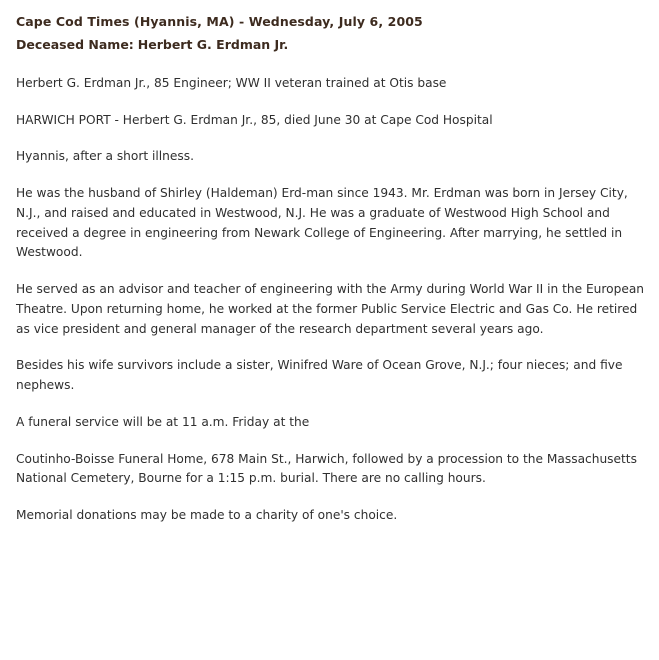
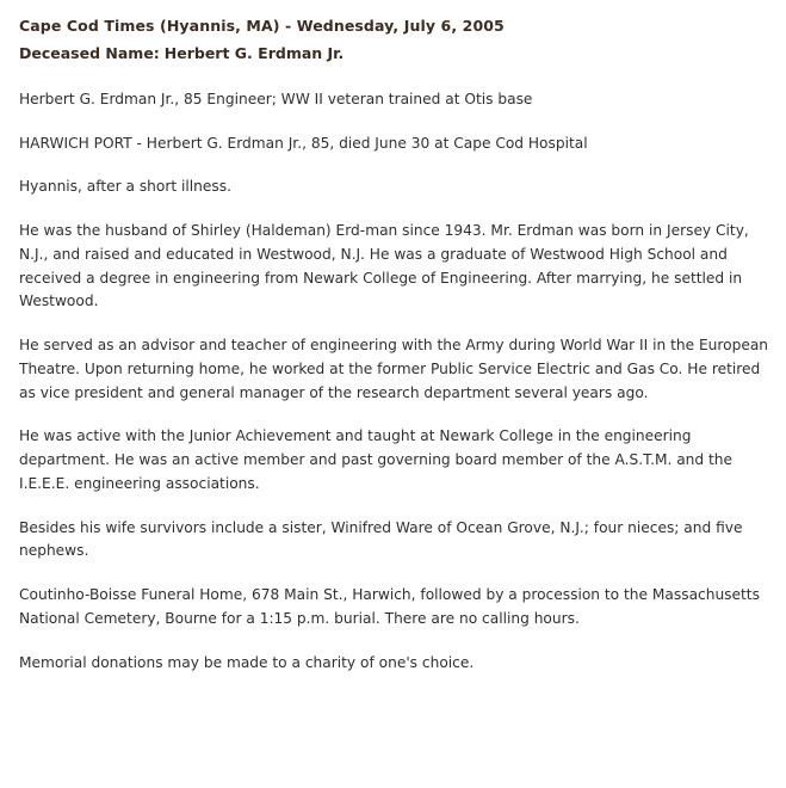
  Cape Cod Times (Hyannis, MA) - Wednesday, July 6, 2005
  Deceased Name: Herbert G. Erdman Jr.
  Herbert G. Erdman Jr., 85 Engineer; WW II veteran trained at Otis base
  HARWICH PORT - Herbert G. Erdman Jr., 85, died June 30 at Cape Cod Hospital
  Hyannis, after a short illness.
  He was the husband of Shirley (Haldeman) Erd-man since 1943. Mr. Erdman was born in Jersey City, N.J., and raised and educated in Westwood, N.J. He was a graduate of Westwood High School and received a degree in engineering from Newark College of Engineering. After marrying, he settled in Westwood.
  He served as an advisor and teacher of engineering with the Army during World War II in the European Theatre. Upon returning home, he worked at the former Public Service Electric and Gas Co. He retired as vice president and general manager of the research department several years ago.
+ He was active with the Junior Achievement and taught at Newark College in the engineering department. He was an active member and past governing board member of the A.S.T.M. and the I.E.E.E. engineering associations.
  Besides his wife survivors include a sister, Winifred Ware of Ocean Grove, N.J.; four nieces; and five nephews.
- A funeral service will be at 11 a.m. Friday at the
  Coutinho-Boisse Funeral Home, 678 Main St., Harwich, followed by a procession to the Massachusetts National Cemetery, Bourne for a 1:15 p.m. burial. There are no calling hours.
  Memorial donations may be made to a charity of one's choice.
